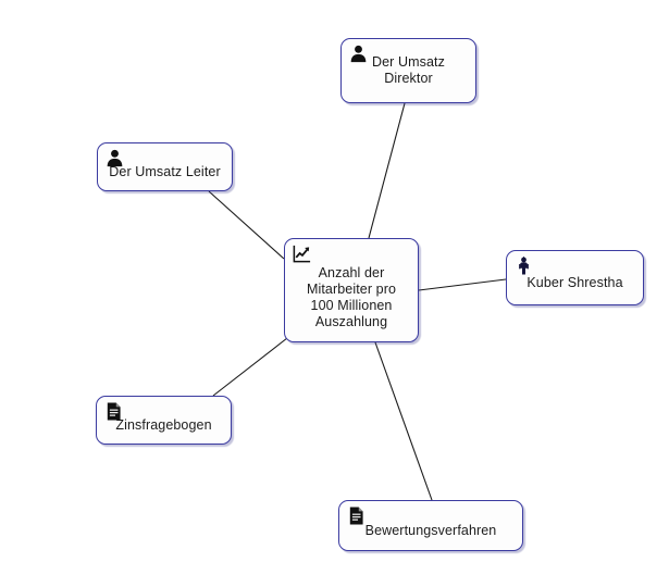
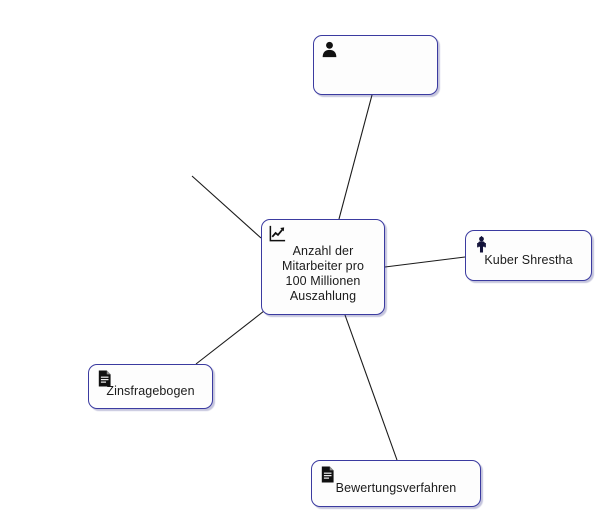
  Anzahl der
  Mitarbeiter pro
  100 Millionen
  Auszahlung
- Der Umsatz
- Direktor
- Der Umsatz Leiter
  Kuber Shrestha
  Zinsfragebogen
  Bewertungsverfahren
